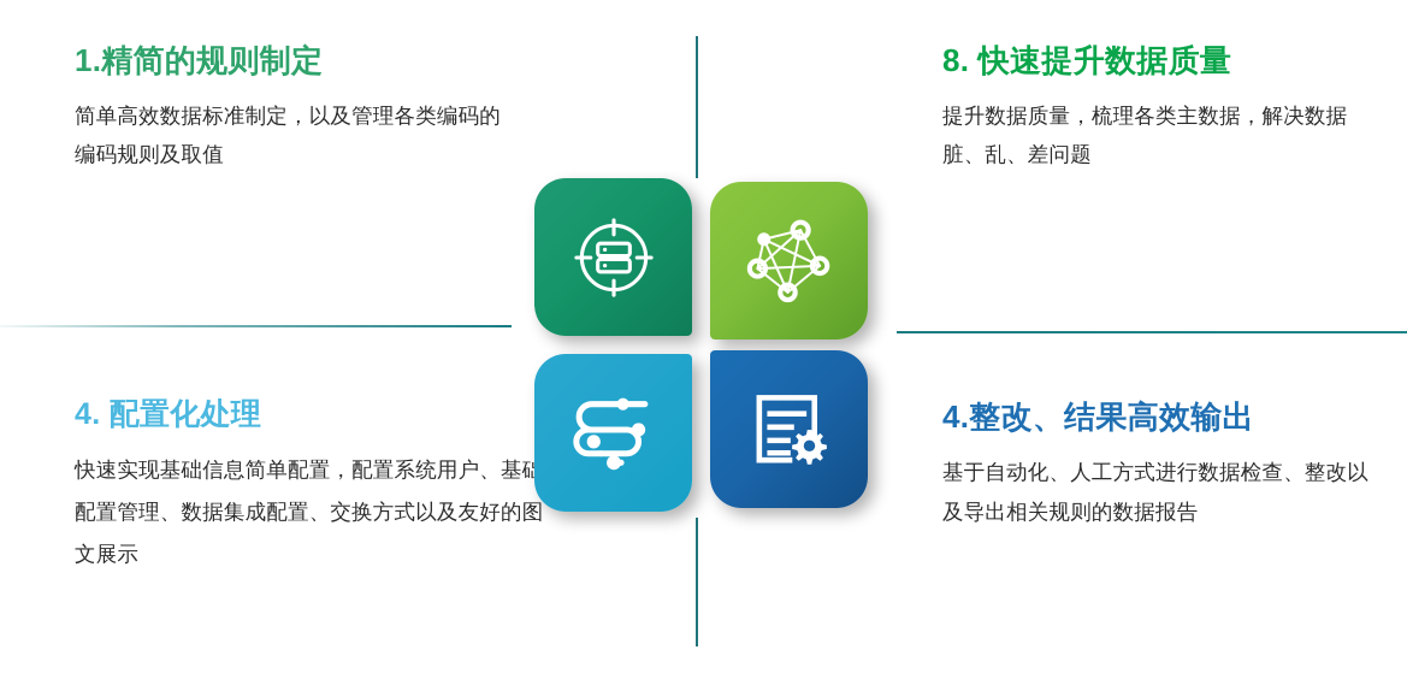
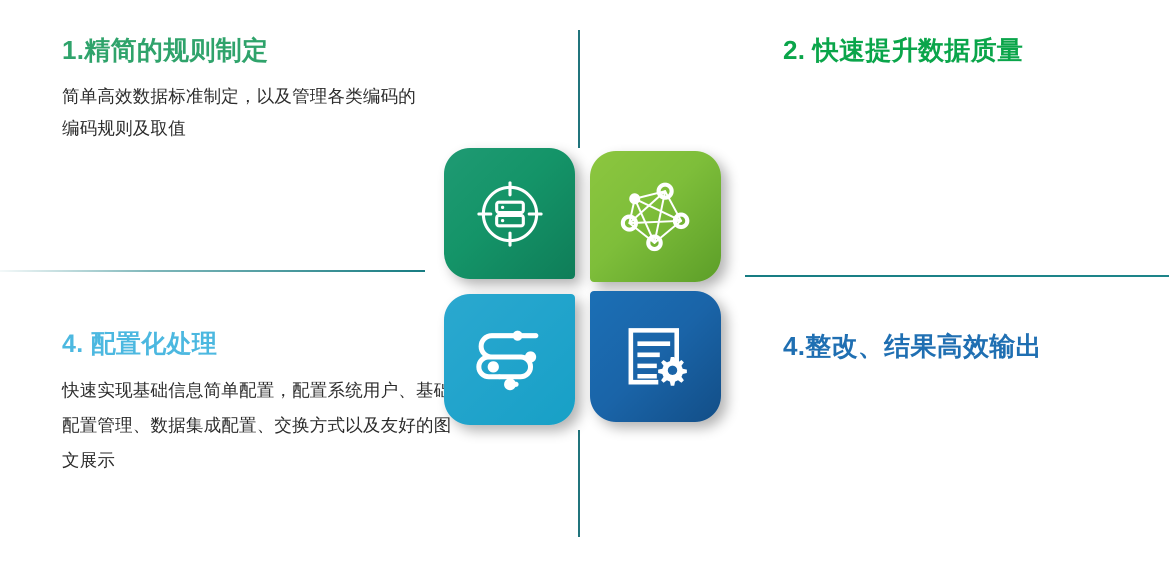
  1.精简的规则制定
  简单高效数据标准制定，以及管理各类编码的编码规则及取值
- 8. 快速提升数据质量
+ 2. 快速提升数据质量
- 提升数据质量，梳理各类主数据，解决数据脏、乱、差问题
  4. 配置化处理
  快速实现基础信息简单配置，配置系统用户、基础配置管理、数据集成配置、交换方式以及友好的图文展示
  4.整改、结果高效输出
- 基于自动化、人工方式进行数据检查、整改以及导出相关规则的数据报告
